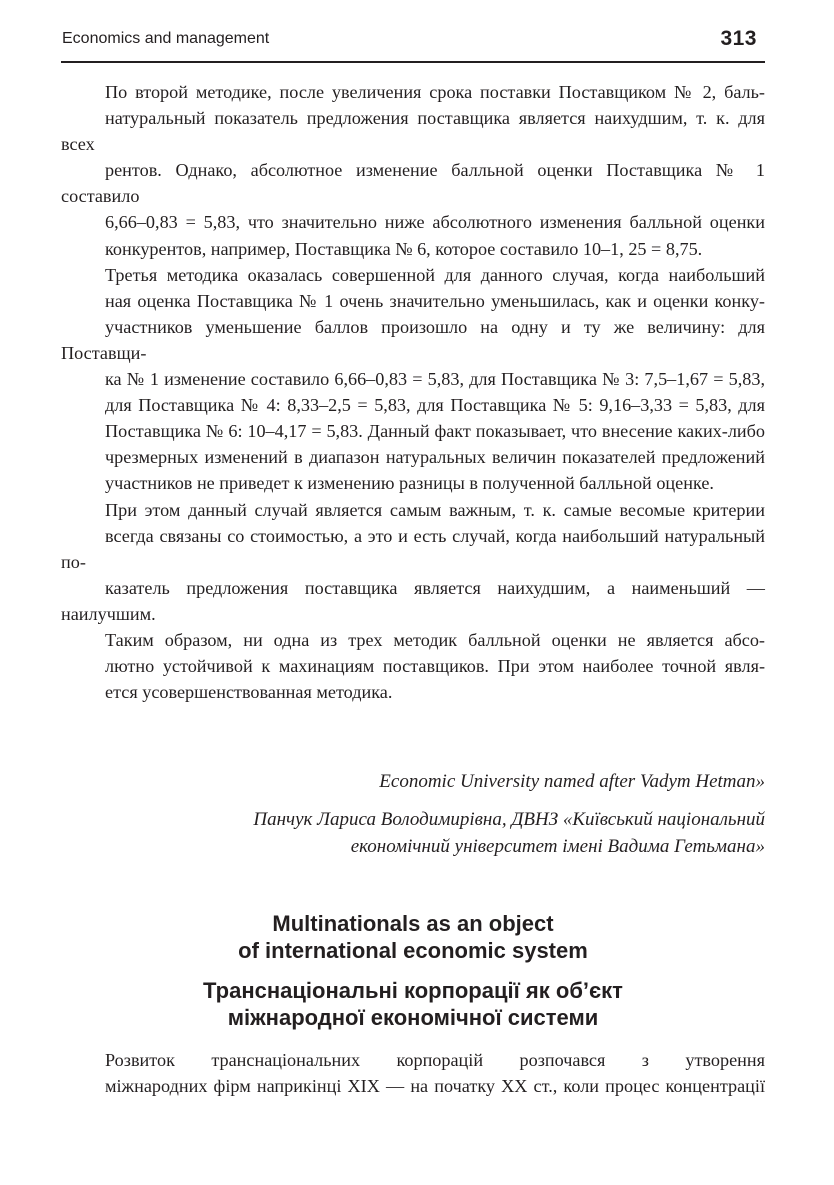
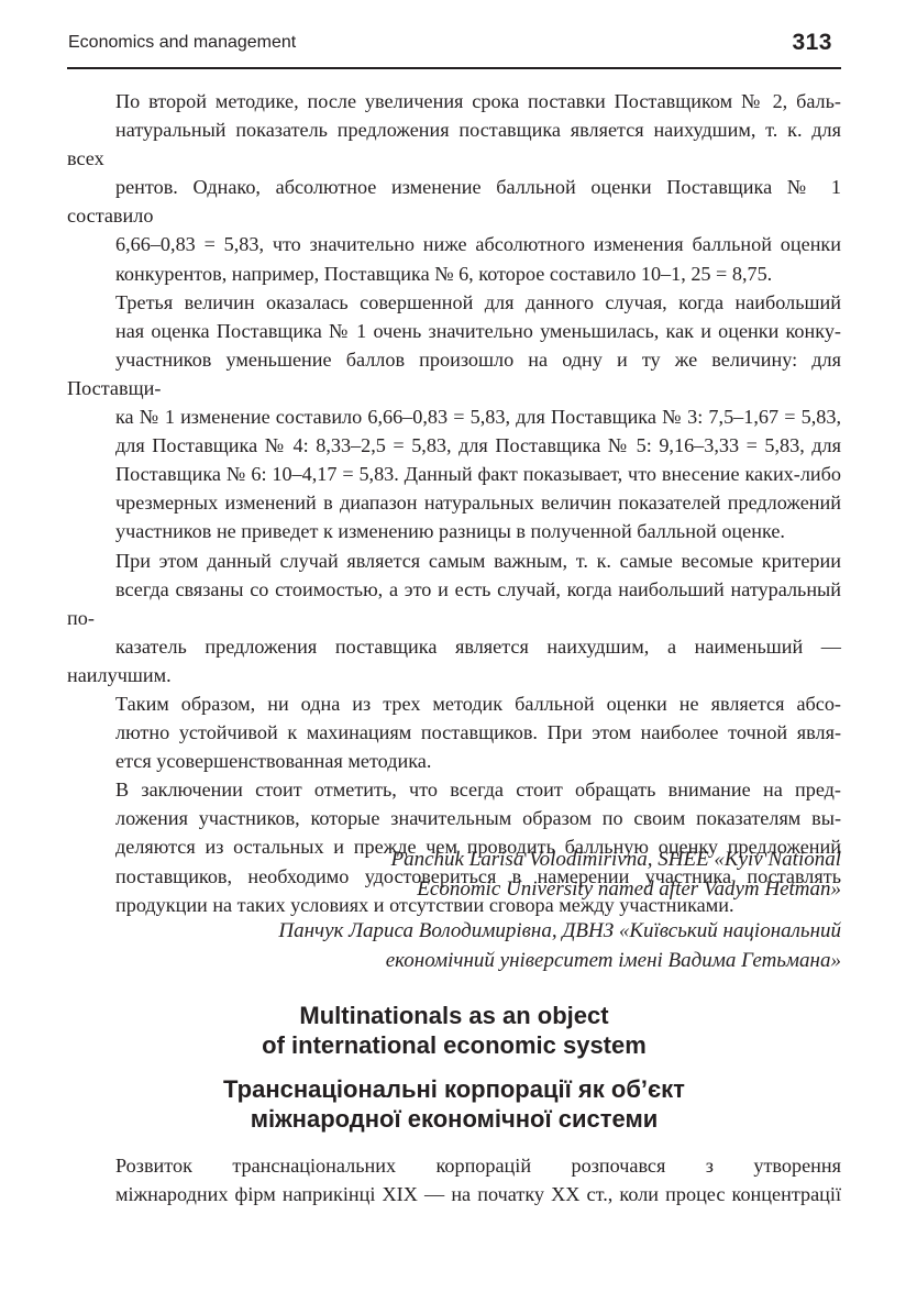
  Economics and management
  313
  По второй методике, после увеличения срока поставки Поставщиком № 2, баль-
  натуральный показатель предложения поставщика является наихудшим, т. к. для всех
  рентов. Однако, абсолютное изменение балльной оценки Поставщика № 1 составило
  6,66–0,83 = 5,83, что значительно ниже абсолютного изменения балльной оценки
  конкурентов, например, Поставщика № 6, которое составило 10–1, 25 = 8,75.
- Третья методика оказалась совершенной для данного случая, когда наибольший
+ Третья величин оказалась совершенной для данного случая, когда наибольший
  ная оценка Поставщика № 1 очень значительно уменьшилась, как и оценки конку-
  участников уменьшение баллов произошло на одну и ту же величину: для Поставщи-
  ка № 1 изменение составило 6,66–0,83 = 5,83, для Поставщика № 3: 7,5–1,67 = 5,83,
  для Поставщика № 4: 8,33–2,5 = 5,83, для Поставщика № 5: 9,16–3,33 = 5,83, для
  Поставщика № 6: 10–4,17 = 5,83. Данный факт показывает, что внесение каких-либо
  чрезмерных изменений в диапазон натуральных величин показателей предложений
  участников не приведет к изменению разницы в полученной балльной оценке.
  При этом данный случай является самым важным, т. к. самые весомые критерии
  всегда связаны со стоимостью, а это и есть случай, когда наибольший натуральный по-
  казатель предложения поставщика является наихудшим, а наименьший — наилучшим.
  Таким образом, ни одна из трех методик балльной оценки не является абсо-
  лютно устойчивой к махинациям поставщиков. При этом наиболее точной явля-
  ется усовершенствованная методика.
+ В заключении стоит отметить, что всегда стоит обращать внимание на пред-
+ ложения участников, которые значительным образом по своим показателям вы-
+ деляются из остальных и прежде чем проводить балльную оценку предложений
+ поставщиков, необходимо удостовериться в намерении участника поставлять
+ продукции на таких условиях и отсутствии сговора между участниками.
+ Panchuk Larisa Volodimirivna, SHEE «Kyiv National
  Economic University named after Vadym Hetman»
  Панчук Лариса Володимирівна, ДВНЗ «Київський національний
  економічний університет імені Вадима Гетьмана»
  Multinationals as an object
  of international economic system
  Транснаціональні корпорації як об’єкт
  міжнародної економічної системи
  Розвиток транснаціональних корпорацій розпочався з утворення
  міжнародних фірм наприкінці XIX — на початку XX ст., коли процес концентрації
